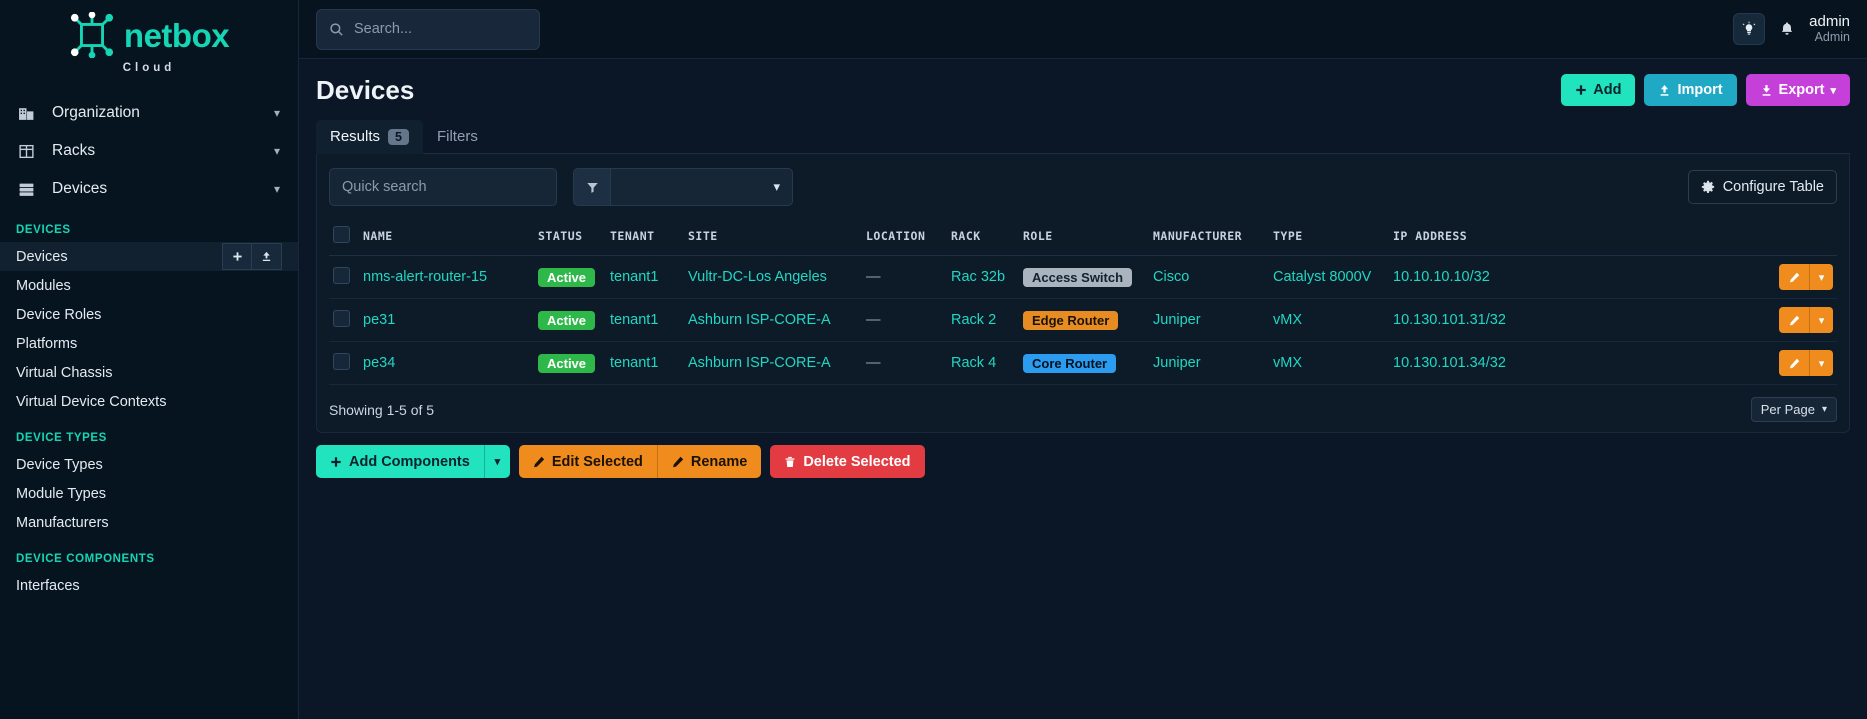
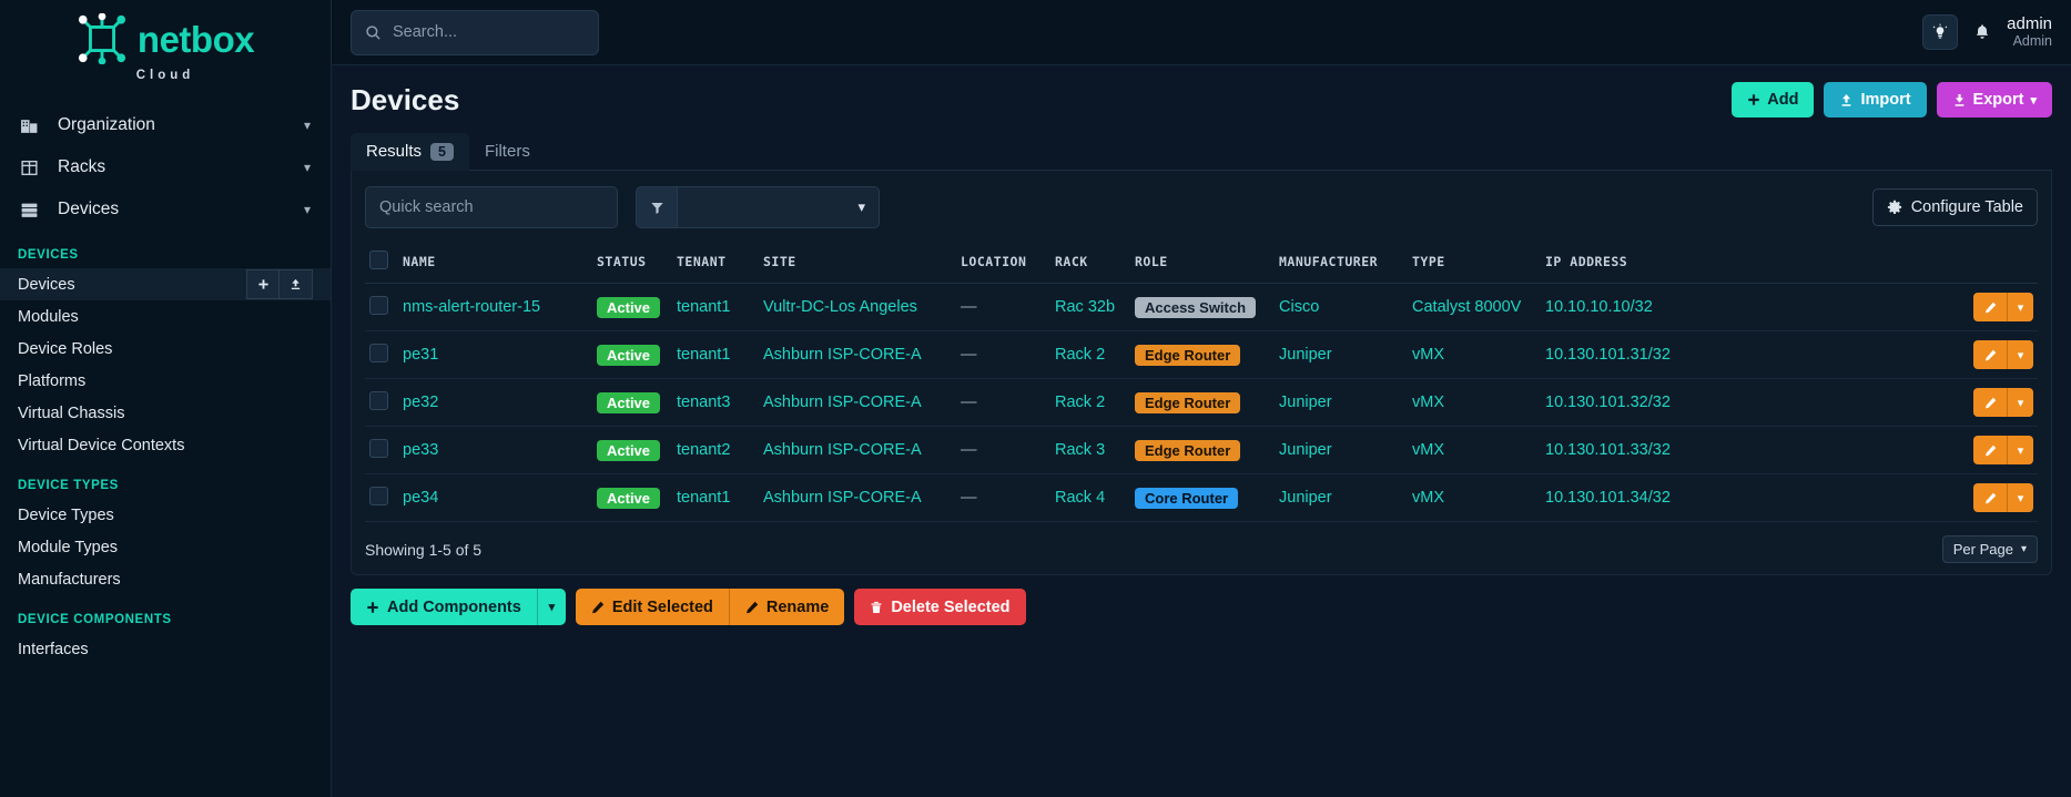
  netbox
  Cloud
  Organization
  ▾
  Racks
  ▾
  Devices
  ▾
  DEVICES
  Devices
  Modules
  Device Roles
  Platforms
  Virtual Chassis
  Virtual Device Contexts
  DEVICE TYPES
  Device Types
  Module Types
  Manufacturers
  DEVICE COMPONENTS
  Interfaces
  Search...
  admin
  Admin
  Devices
  Add
  Import
  Export
  ▾
  Results
  5
  Filters
  Quick search
  ▾
  Configure Table
  	NAME	STATUS	TENANT	SITE	LOCATION	RACK	ROLE	MANUFACTURER	TYPE	IP ADDRESS
  	nms-alert-router-15	Active	tenant1	Vultr-DC-Los Angeles	—	Rac 32b	Access Switch	Cisco	Catalyst 8000V	10.10.10.10/32	▾
  	pe31	Active	tenant1	Ashburn ISP-CORE-A	—	Rack 2	Edge Router	Juniper	vMX	10.130.101.31/32	▾
+ 	pe32	Active	tenant3	Ashburn ISP-CORE-A	—	Rack 2	Edge Router	Juniper	vMX	10.130.101.32/32	▾
+ 	pe33	Active	tenant2	Ashburn ISP-CORE-A	—	Rack 3	Edge Router	Juniper	vMX	10.130.101.33/32	▾
  	pe34	Active	tenant1	Ashburn ISP-CORE-A	—	Rack 4	Core Router	Juniper	vMX	10.130.101.34/32	▾
  Showing 1-5 of 5
  Per Page
  ▾
  Add Components
  ▾
  Edit Selected
  Rename
  Delete Selected
